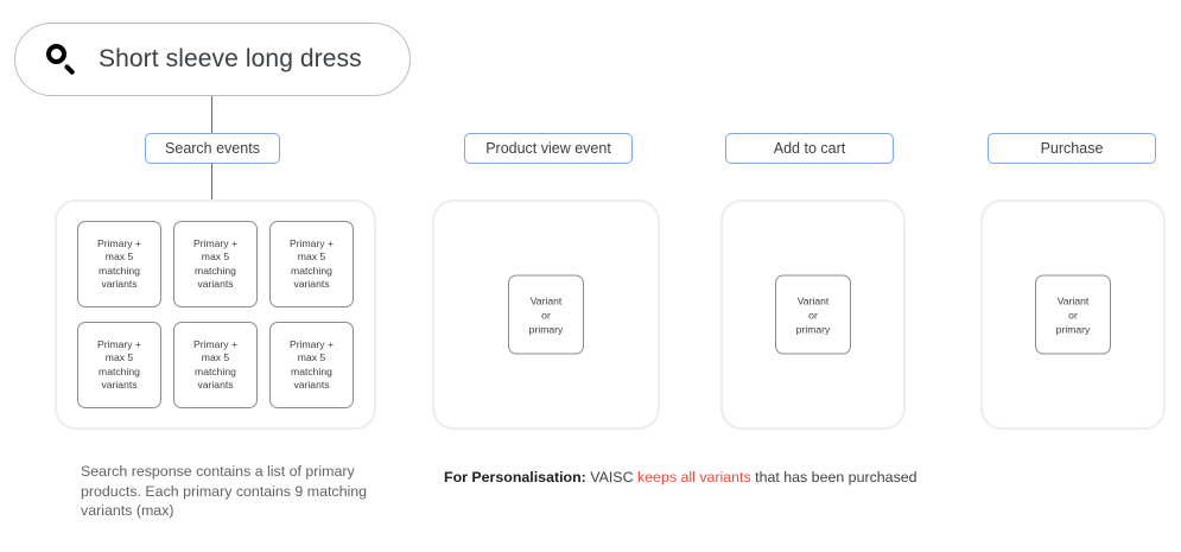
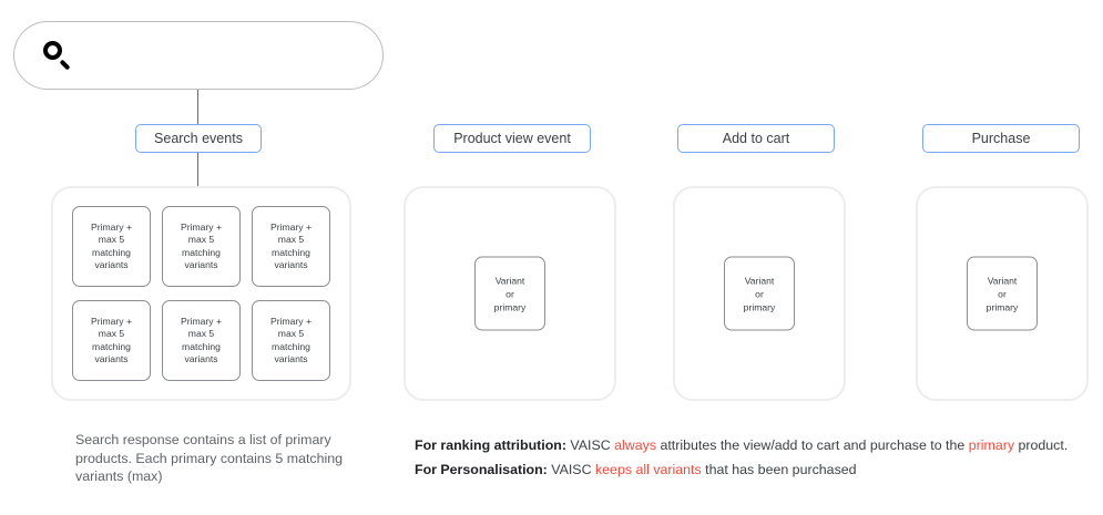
- Short sleeve long dress
  Search events
  Product view event
  Add to cart
  Purchase
  Primary +
  max 5
  matching
  variants
  Primary +
  max 5
  matching
  variants
  Primary +
  max 5
  matching
  variants
  Primary +
  max 5
  matching
  variants
  Primary +
  max 5
  matching
  variants
  Primary +
  max 5
  matching
  variants
  Variant
  or
  primary
  Variant
  or
  primary
  Variant
  or
  primary
- Search response contains a list of primary products. Each primary contains 9 matching variants (max)
+ Search response contains a list of primary products. Each primary contains 5 matching variants (max)
+ For ranking attribution: VAISC always attributes the view/add to cart and purchase to the primary product.
  For Personalisation: VAISC keeps all variants that has been purchased
